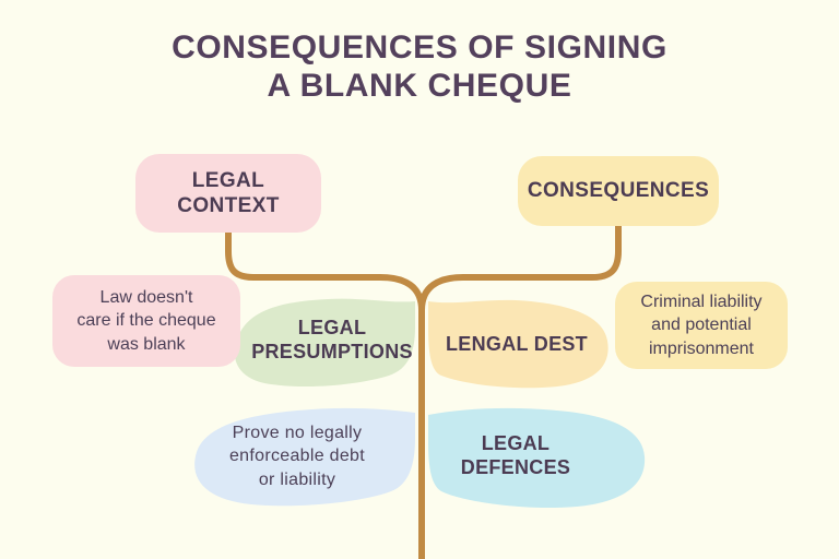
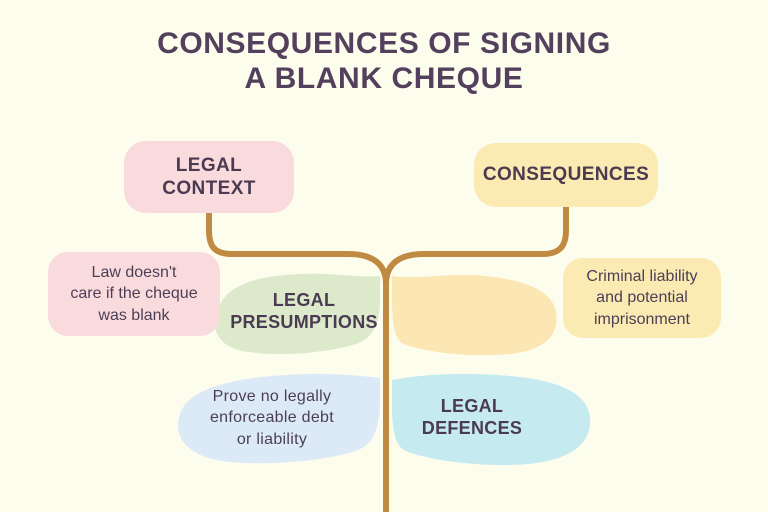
  CONSEQUENCES OF SIGNING
  A BLANK CHEQUE
  LEGAL
  CONTEXT
  CONSEQUENCES
  Law doesn't
  care if the cheque
  was blank
  Criminal liability
  and potential
  imprisonment
  LEGAL
  PRESUMPTIONS
- LENGAL DEST
  Prove no legally
  enforceable debt
  or liability
  LEGAL
  DEFENCES
